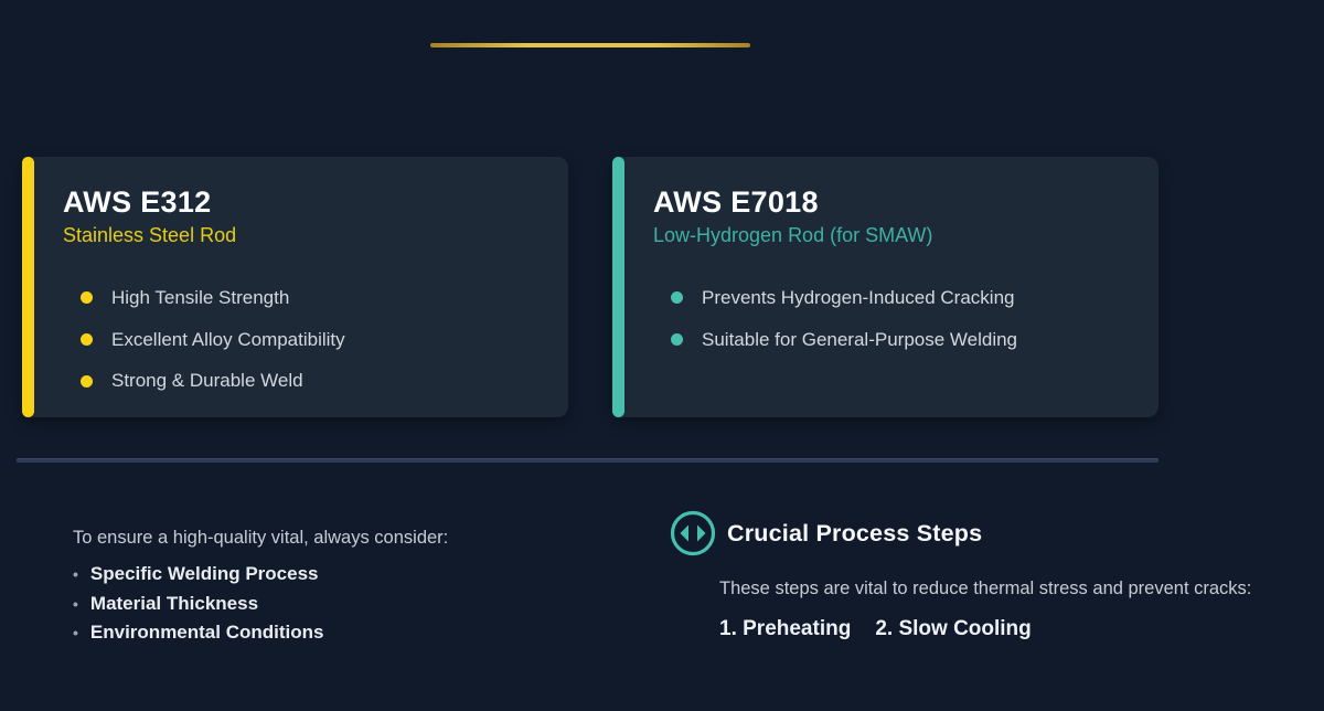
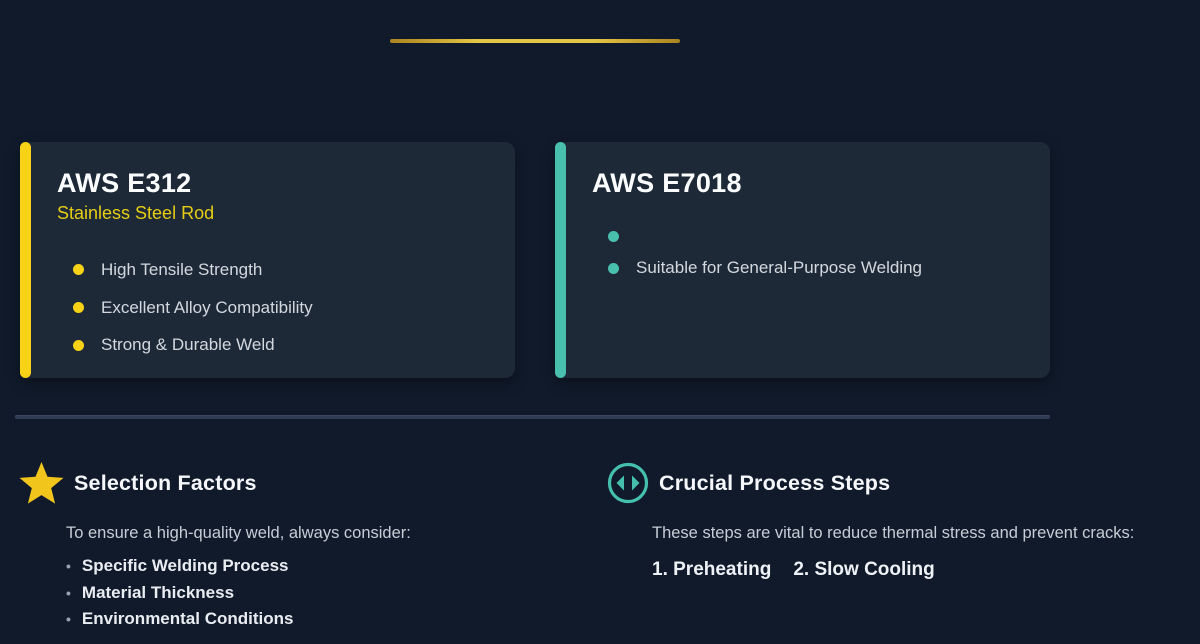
  AWS E312
  Stainless Steel Rod
  High Tensile Strength
  Excellent Alloy Compatibility
  Strong & Durable Weld
  AWS E7018
- Low-Hydrogen Rod (for SMAW)
- Prevents Hydrogen-Induced Cracking
  Suitable for General-Purpose Welding
+ Selection Factors
- To ensure a high-quality vital, always consider:
+ To ensure a high-quality weld, always consider:
  •
  Specific Welding Process
  •
  Material Thickness
  •
  Environmental Conditions
  Crucial Process Steps
  These steps are vital to reduce thermal stress and prevent cracks:
  1. Preheating
  2. Slow Cooling
